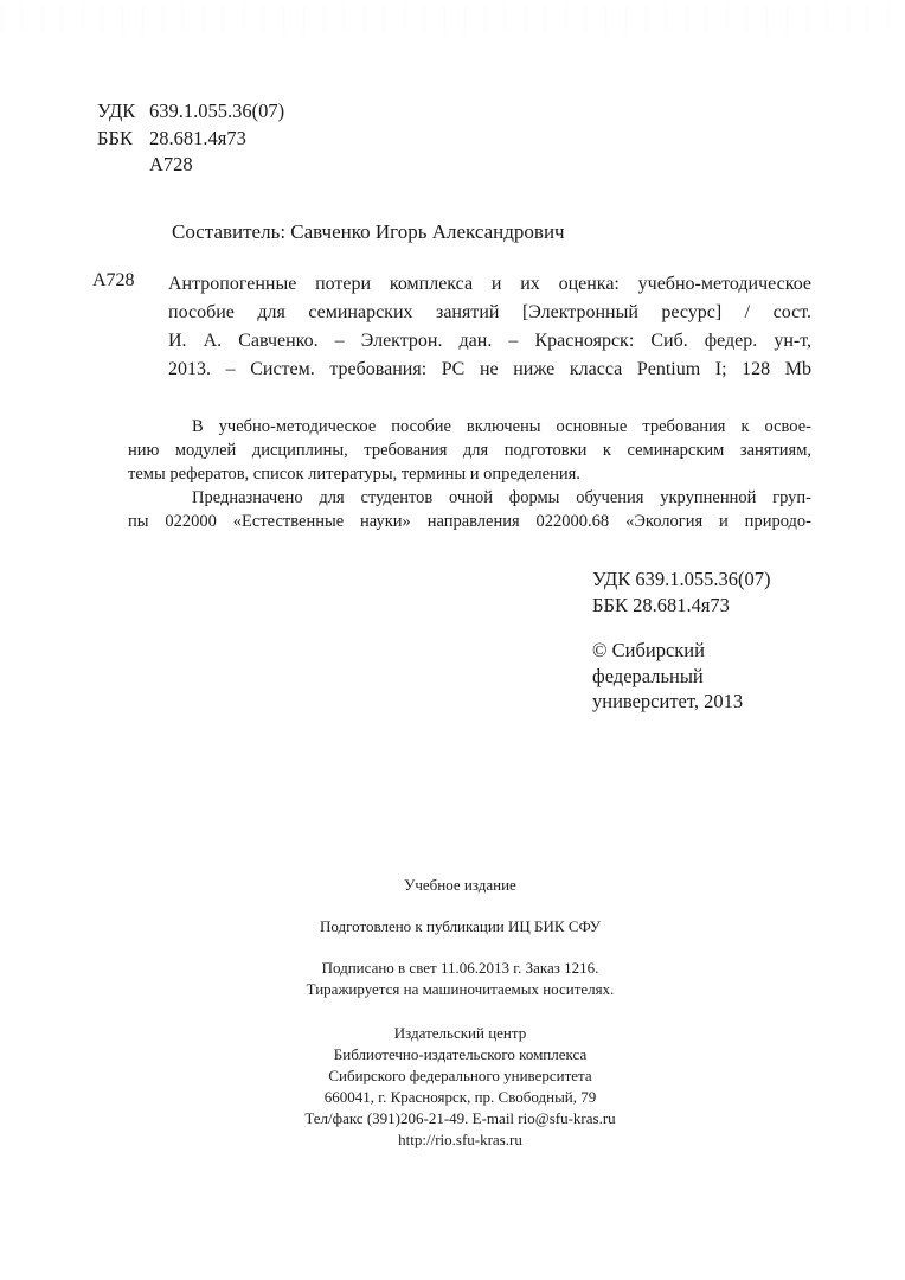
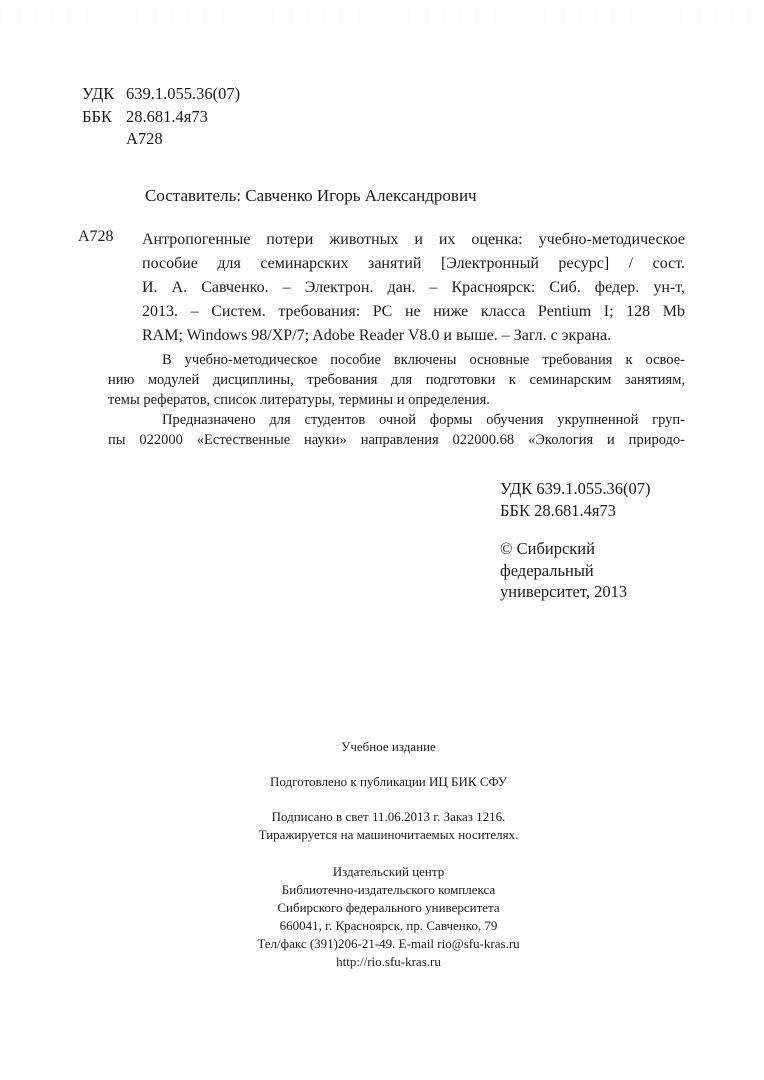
  УДК 639.1.055.36(07)
  ББК 28.681.4я73
  А728
  Составитель: Савченко Игорь Александрович
  А728
- Антропогенные потери комплекса и их оценка: учебно-методическое
+ Антропогенные потери животных и их оценка: учебно-методическое
  пособие для семинарских занятий [Электронный ресурс] / сост.
  И. А. Савченко. – Электрон. дан. – Красноярск: Сиб. федер. ун-т,
  2013. – Систем. требования: PC не ниже класса Pentium I; 128 Mb
+ RAM; Windows 98/XP/7; Adobe Reader V8.0 и выше. – Загл. с экрана.
  В учебно-методическое пособие включены основные требования к освое-
  нию модулей дисциплины, требования для подготовки к семинарским занятиям,
  темы рефератов, список литературы, термины и определения.
  Предназначено для студентов очной формы обучения укрупненной груп-
  пы 022000 «Естественные науки» направления 022000.68 «Экология и природо-
  УДК 639.1.055.36(07)
  ББК 28.681.4я73
  © Сибирский
  федеральный
  университет, 2013
  Учебное издание
  Подготовлено к публикации ИЦ БИК СФУ
  Подписано в свет 11.06.2013 г. Заказ 1216.
  Тиражируется на машиночитаемых носителях.
  Издательский центр
  Библиотечно-издательского комплекса
  Сибирского федерального университета
- 660041, г. Красноярск, пр. Свободный, 79
+ 660041, г. Красноярск, пр. Савченко, 79
  Тел/факс (391)206-21-49. E-mail rio@sfu-kras.ru
  http://rio.sfu-kras.ru
